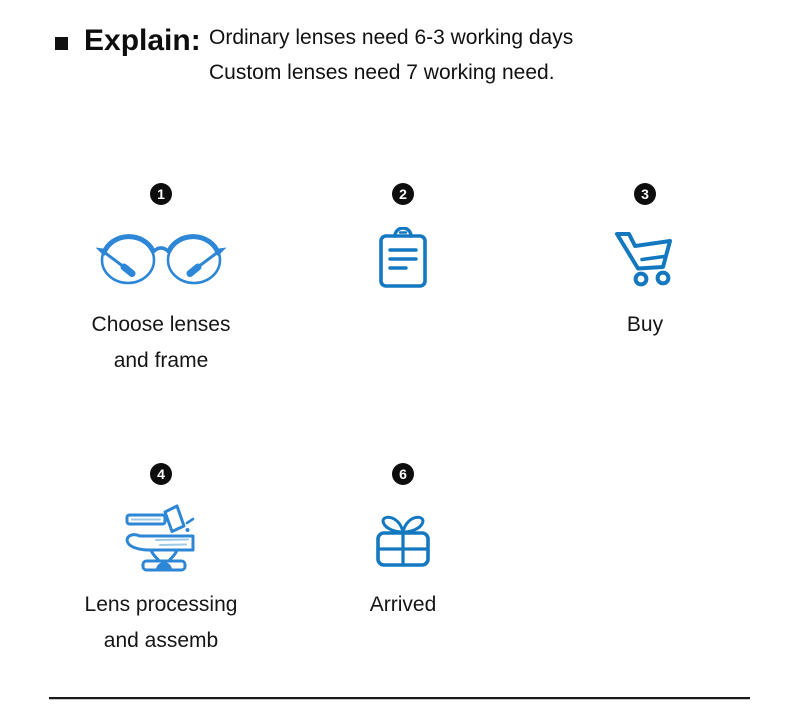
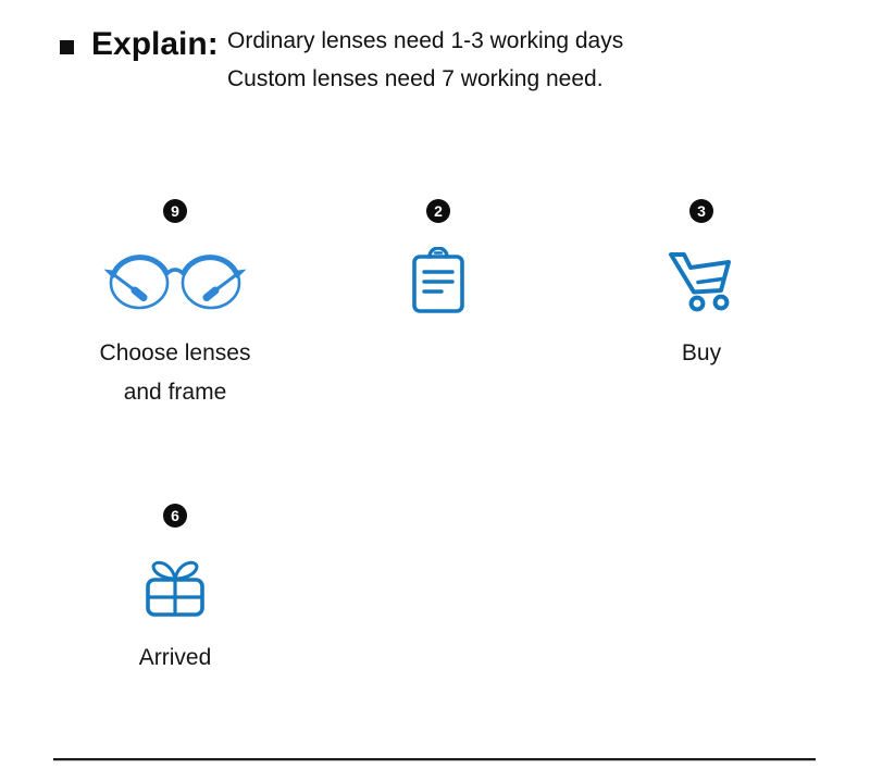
  Explain:
- Ordinary lenses need 6-3 working days
+ Ordinary lenses need 1-3 working days
  Custom lenses need 7 working need.
- 1
+ 9
  Choose lenses
  and frame
  2
  3
  Buy
- 4
- Lens processing
- and assemb
  6
  Arrived
